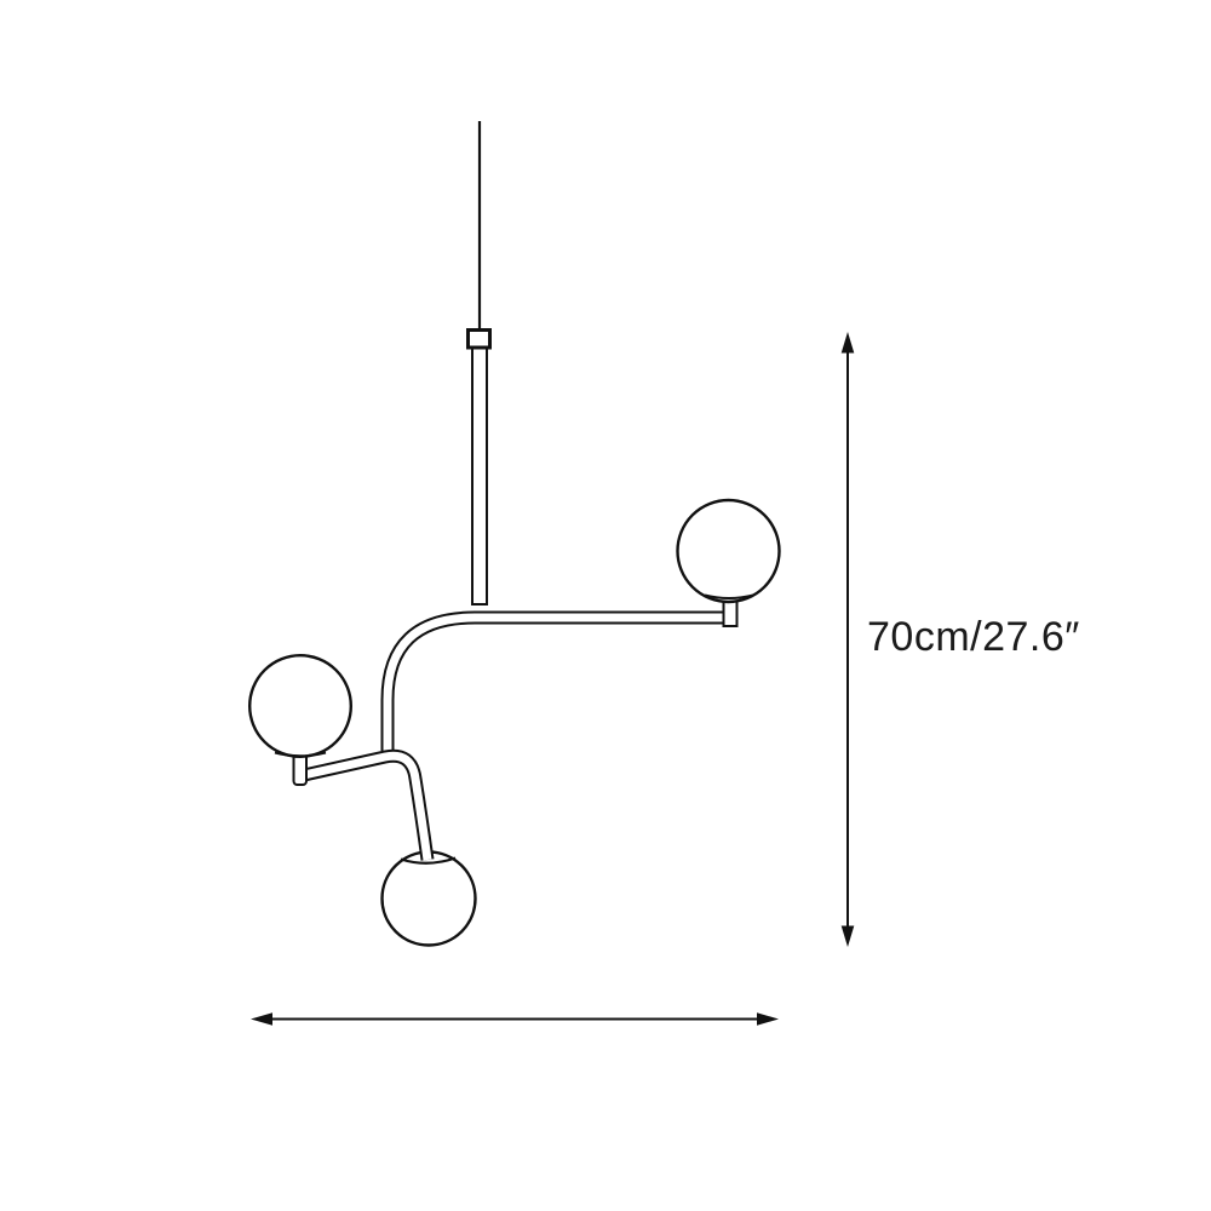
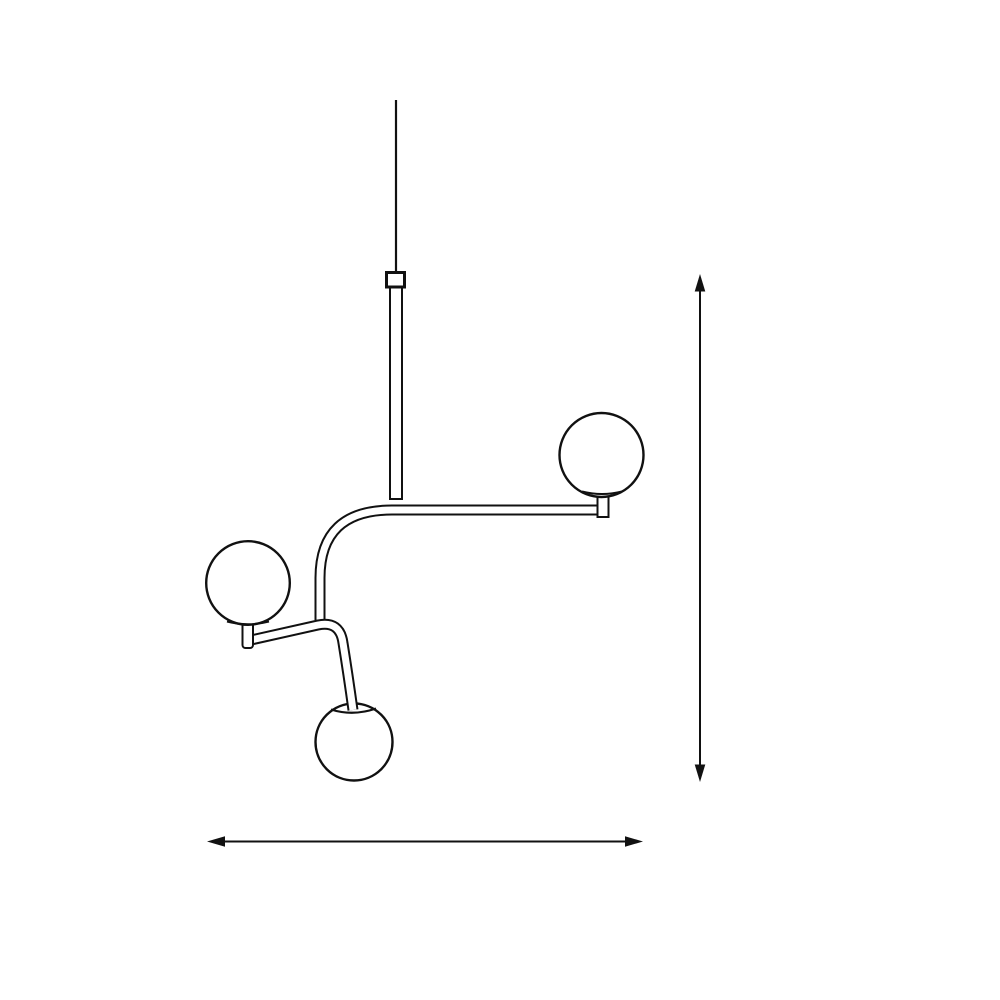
- 70cm/27.6″
